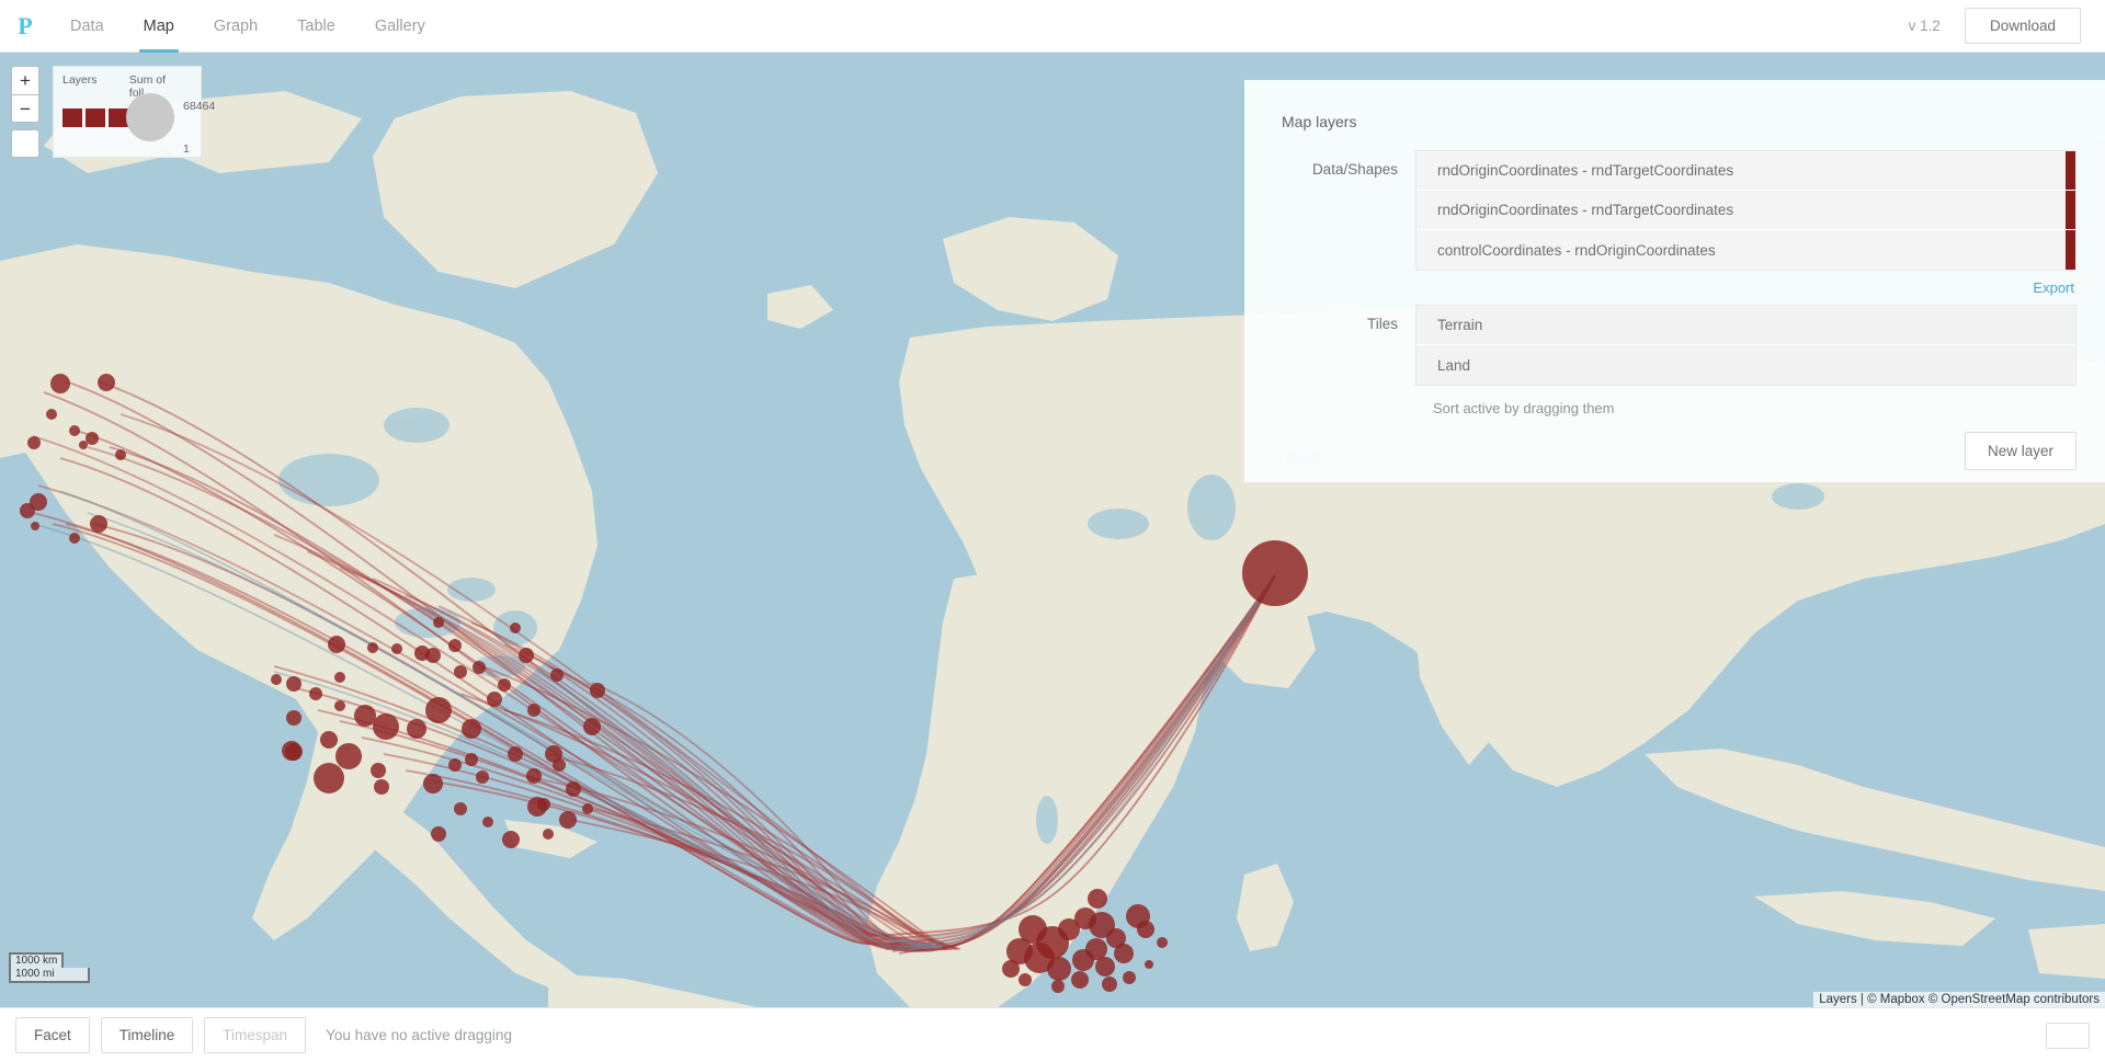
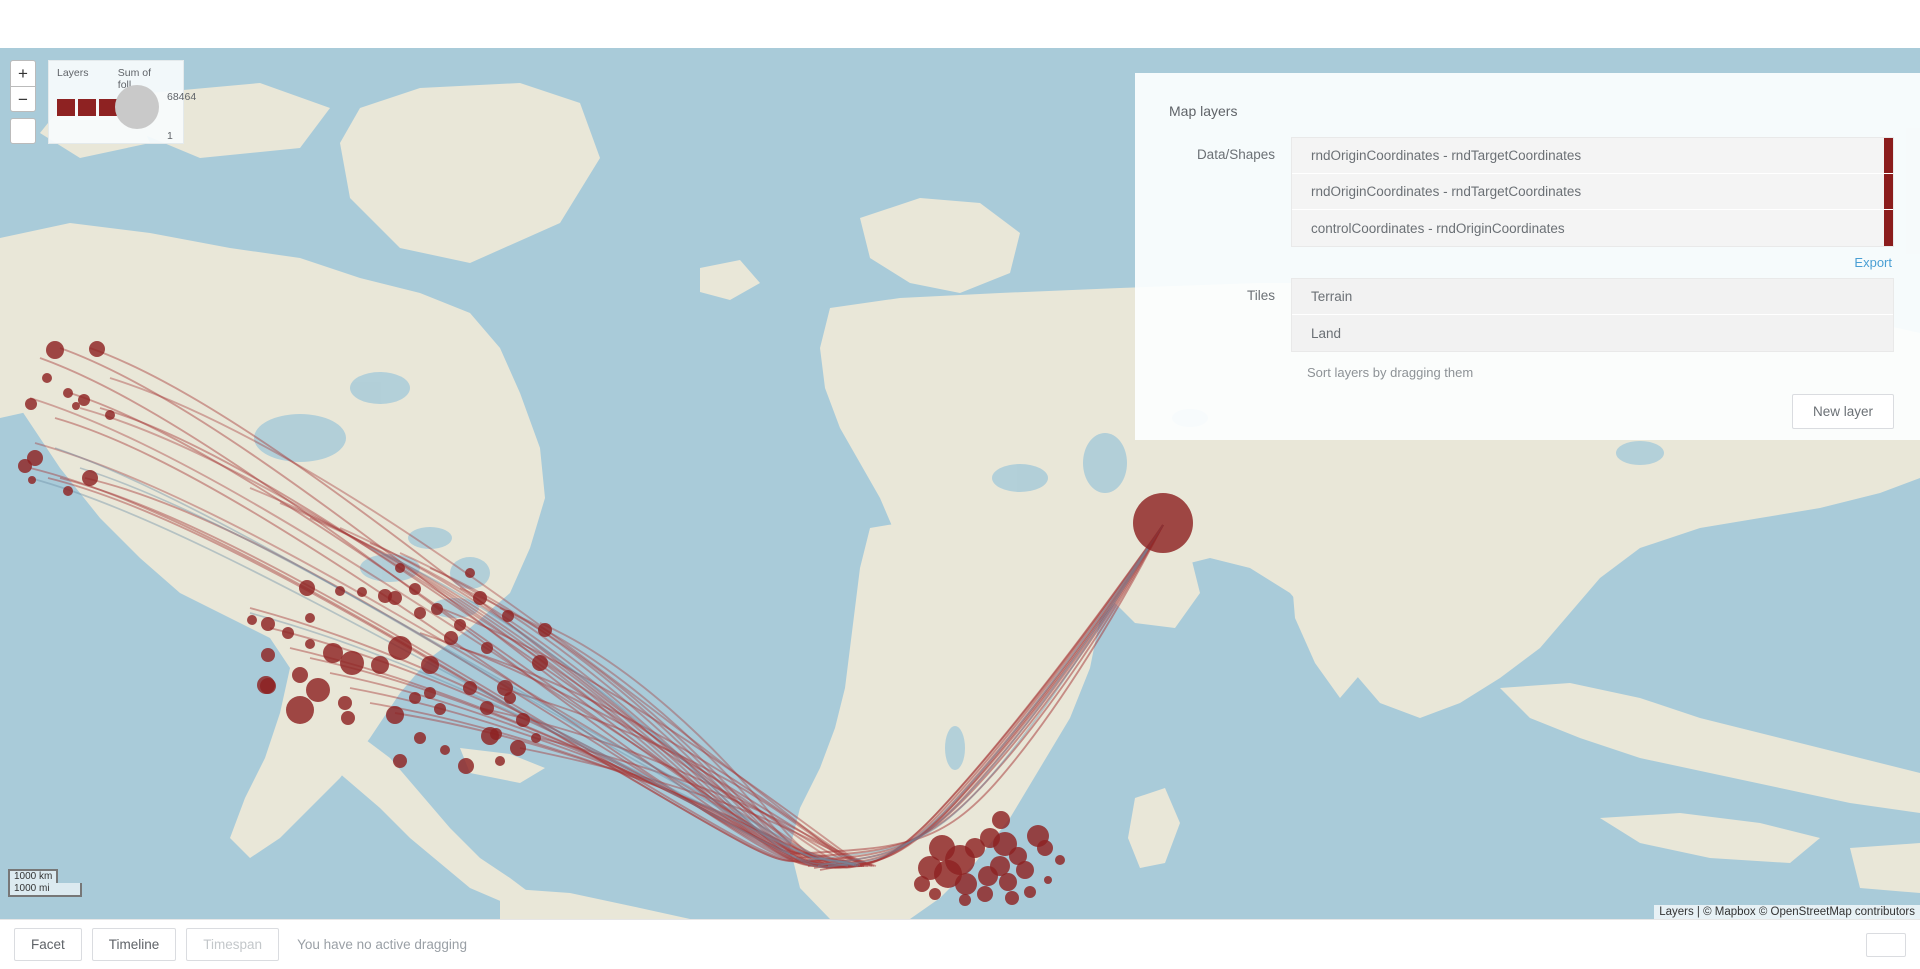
- P
- Data
- Map
- Graph
- Table
- Gallery
- v 1.2
- Download
  +
  −
  Layers
  68464
  1
  1000 km
  1000 mi
  Layers | © Mapbox © OpenStreetMap contributors
  Map layers
  Data/Shapes
  rndOriginCoordinates - rndTargetCoordinates
  rndOriginCoordinates - rndTargetCoordinates
  controlCoordinates - rndOriginCoordinates
  Export
  Tiles
  Terrain
  Land
- Sort active by dragging them
+ Sort layers by dragging them
  New layer
  Facet
  Timeline
  Timespan
  You have no active dragging
